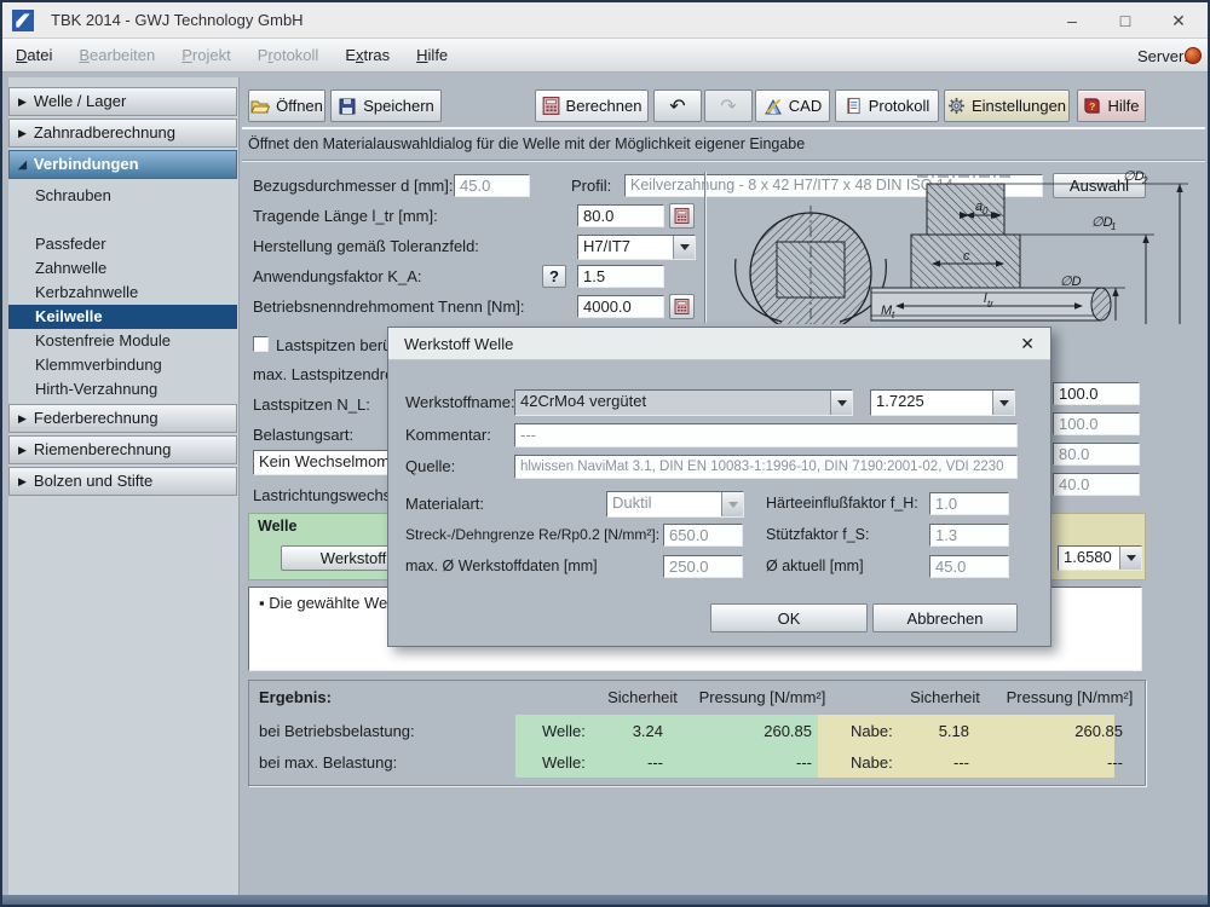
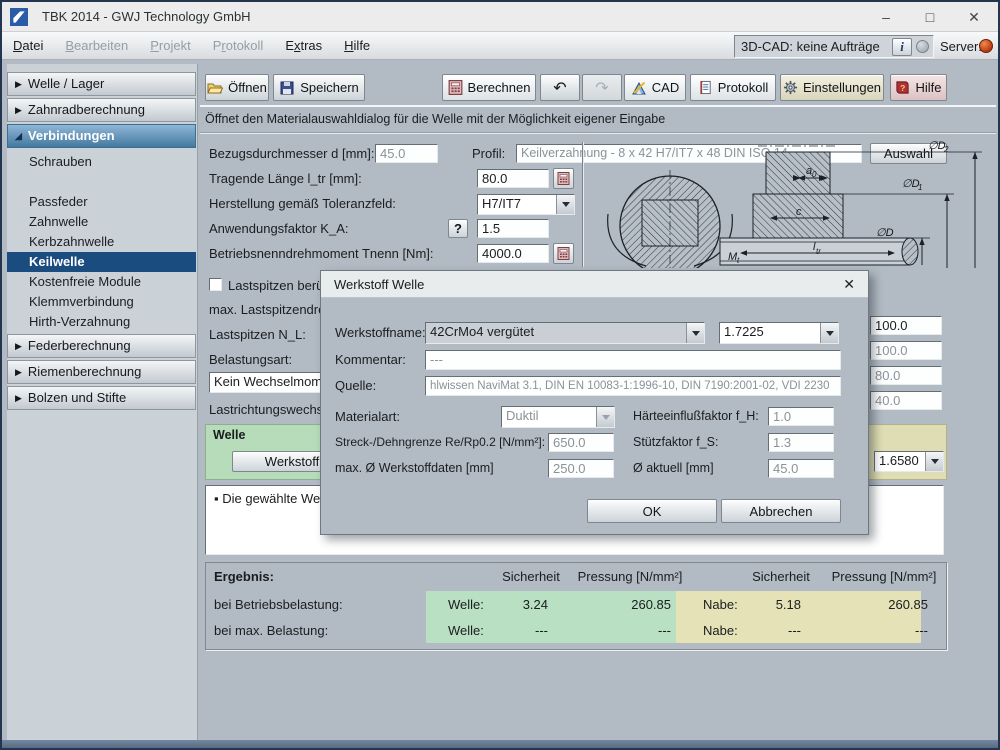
  TBK 2014 - GWJ Technology GmbH
  –
  □
  ✕
  Datei
  Bearbeiten
  Projekt
  Protokoll
  Extras
  Hilfe
+ 3D-CAD: keine Aufträge
+ i
  Server
  Öffnen
  Speichern
  Berechnen
  ↶
  ↷
  CAD
  Protokoll
  Einstellungen
  ?
  Hilfe
  Öffnet den Materialauswahldialog für die Welle mit der Möglichkeit eigener Eingabe
  ▶
  Welle / Lager
  ▶
  Zahnradberechnung
  ◢
  Verbindungen
  Schrauben
  Passfeder
  Zahnwelle
  Kerbzahnwelle
  Keilwelle
  Kostenfreie Module
  Klemmverbindung
  Hirth-Verzahnung
  ▶
  Federberechnung
  ▶
  Riemenberechnung
  ▶
  Bolzen und Stifte
  Bezugsdurchmesser d [mm]:
  45.0
  Profil:
  Keilverzahung - 8 x 42 H7/IT7 x 48 DIN IS
  Auswahl
  Tragende Länge l_tr [mm]:
  80.0
  Herstellung gemäß Toleranzfeld:
  H7/IT7
  Anwendungsfaktor K_A:
  ?
  1.5
  Betriebsnenndrehmoment Tnenn [Nm]:
  4000.0
  a
  0
  c
  l
  tr
  M
  t
  ∅D
  ∅D
  1
  ∅D
  2
  Lastspitzen ber
  max. Lastspitzendr
  Lastspitzen N_L:
  Belastungsart:
  Kein Wechselmom
  Lastrichtungswech
  100.0
  100.0
  80.0
  40.0
  Welle
  Werkstoff
  1.6580
  ▪ Die gewählte We
  Ergebnis:
  Sicherheit
  Pressung [N/mm²]
  Sicherheit
  Pressung [N/mm²]
  bei Betriebsbelastung:
  Welle:
  3.24
  260.85
  Nabe:
  5.18
  260.85
  bei max. Belastung:
  Welle:
  ---
  ---
  Nabe:
  ---
  ---
  Werkstoff Welle
  ✕
  Werkstoffname:
  42CrMo4 vergütet
  1.7225
  Kommentar:
  ---
  Quelle:
  hlwissen NaviMat 3.1, DIN EN 10083-1:1996-10, DIN 7190:2001-02, VDI 2230
  Materialart:
  Duktil
  Härteeinflußfaktor f_H:
  1.0
  Streck-/Dehngrenze Re/Rp0.2 [N/mm²]:
  650.0
  Stützfaktor f_S:
  1.3
  max. Ø Werkstoffdaten [mm]
  250.0
  Ø aktuell [mm]
  45.0
  OK
  Abbrechen
